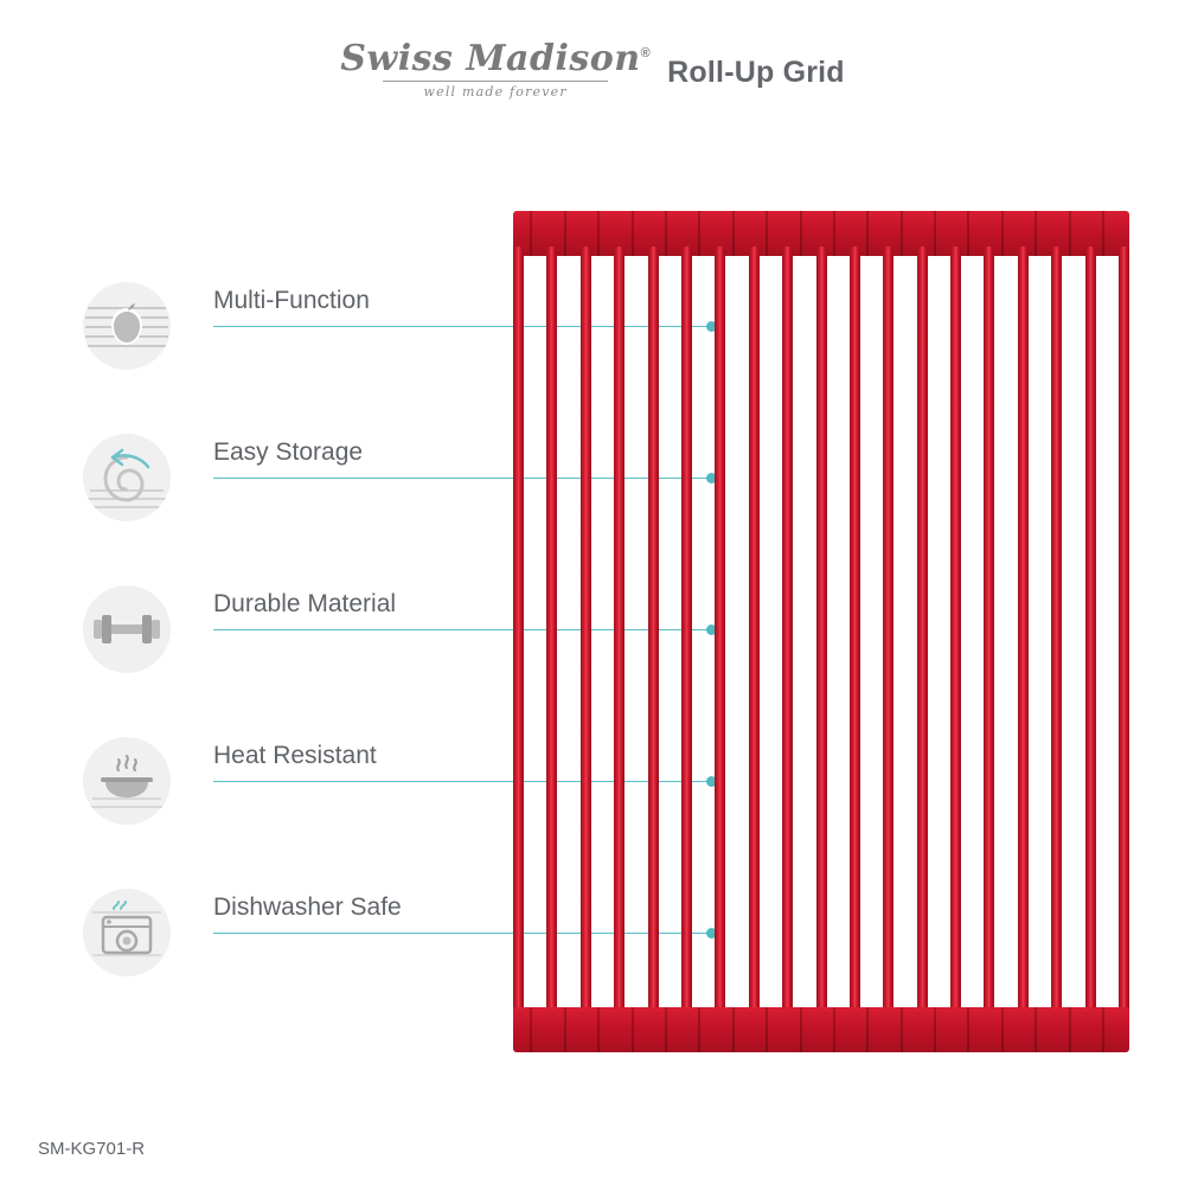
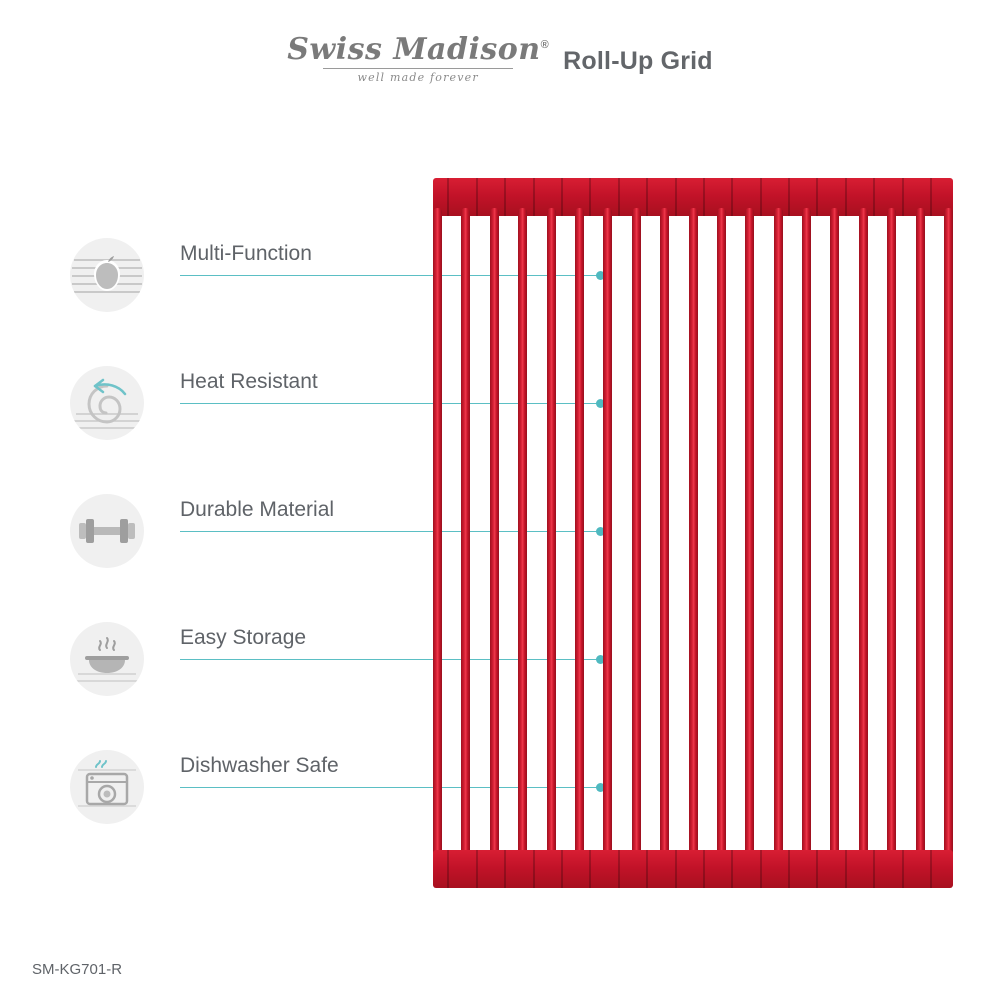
  Swiss Madison®
  well made forever
  Roll-Up Grid
  Multi-Function
- Easy Storage
+ Heat Resistant
  Durable Material
- Heat Resistant
+ Easy Storage
  Dishwasher Safe
  SM-KG701-R
